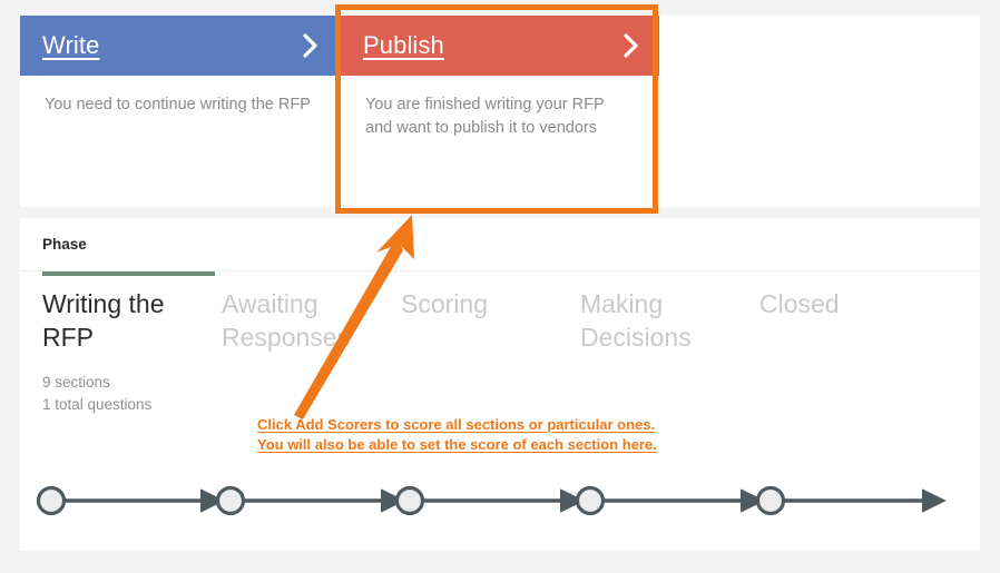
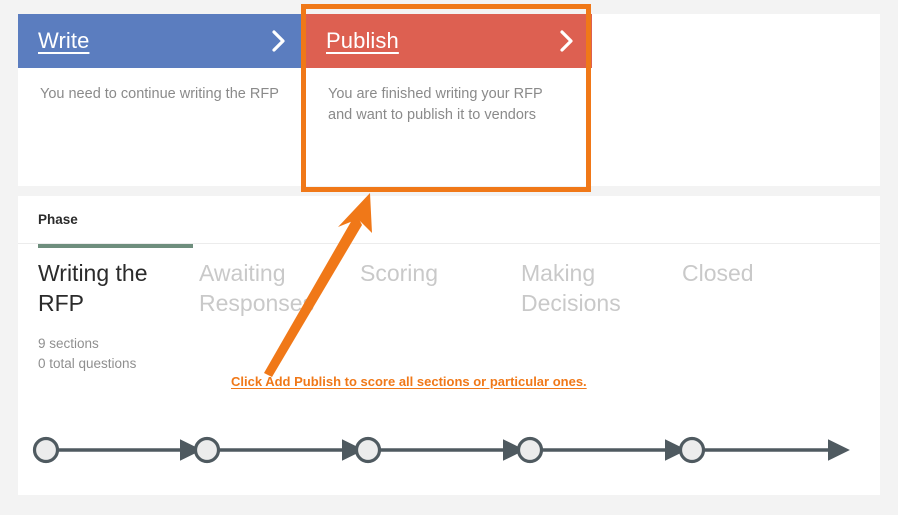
  Write
  You need to continue writing the RFP
  Publish
  You are finished writing your RFP and want to publish it to vendors
  Phase
  Writing the RFP
  9 sections
- 1 total questions
+ 0 total questions
  Awaiting Response
  Scoring
  Making Decisions
  Closed
- Click Add Scorers to score all sections or particular ones.
+ Click Add Publish to score all sections or particular ones.
- You will also be able to set the score of each section here.
